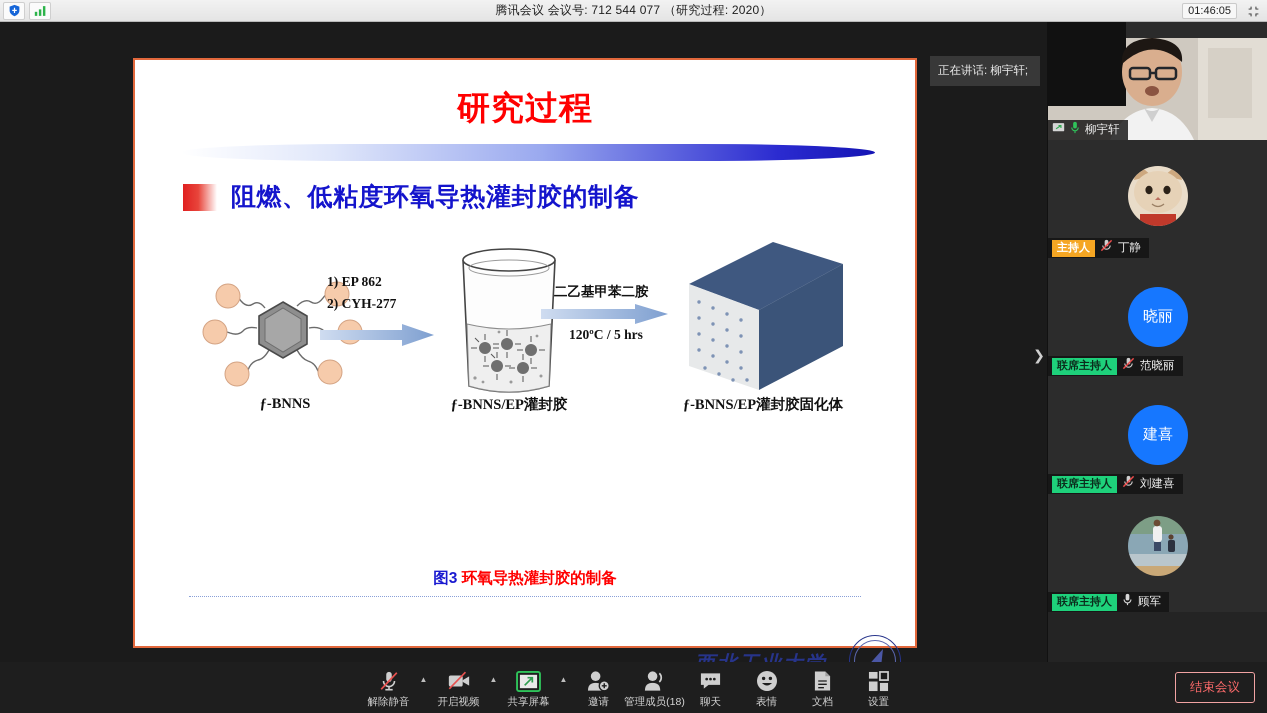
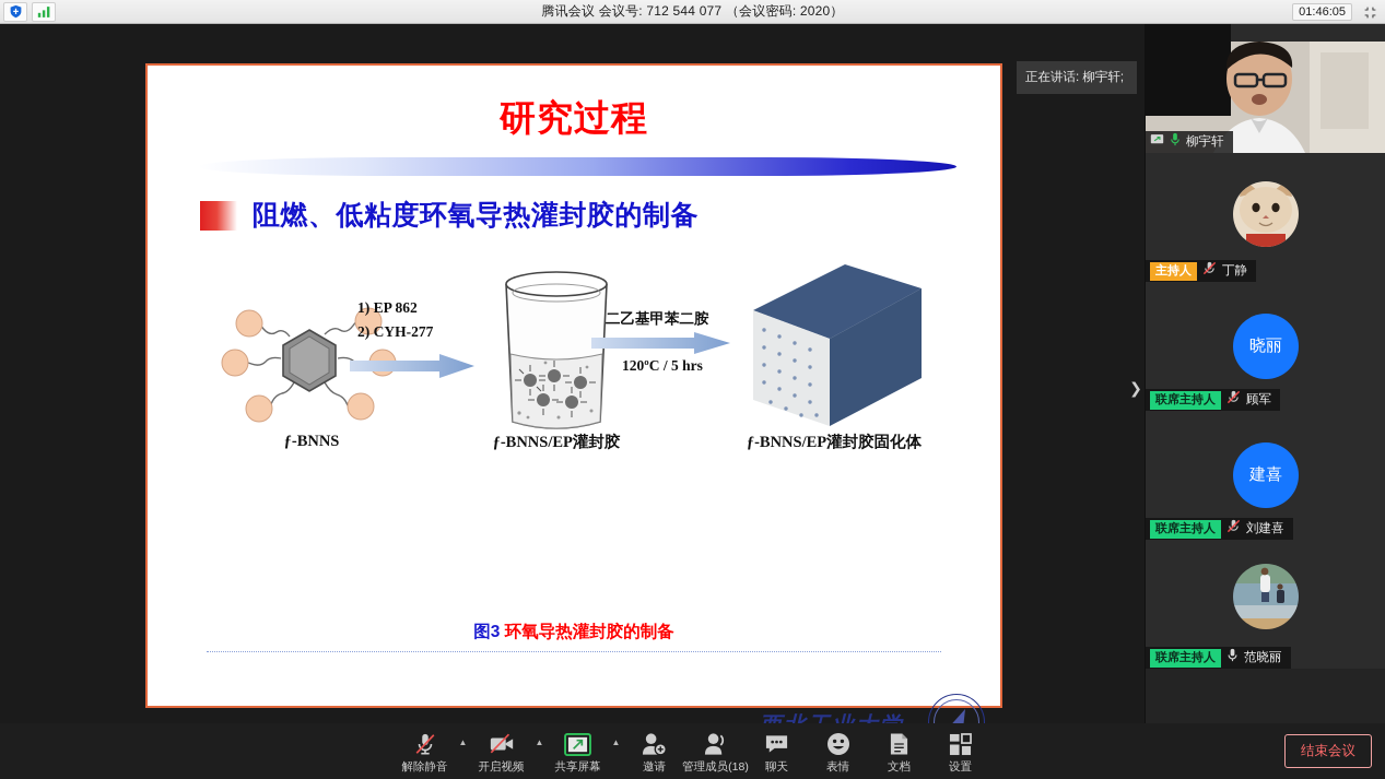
- 腾讯会议 会议号: 712 544 077 （研究过程: 2020）
+ 腾讯会议 会议号: 712 544 077 （会议密码: 2020）
  01:46:05
  研究过程
  阻燃、低粘度环氧导热灌封胶的制备
  ƒ-BNNS
  1) EP 862
  2) CYH-277
  ƒ-BNNS/EP灌封胶
  二乙基甲苯二胺
  120ºC / 5 hrs
  ƒ-BNNS/EP灌封胶固化体
  图3 环氧导热灌封胶的制备
  正在讲话: 柳宇轩;
  ❯
  柳宇轩
  主持人
  丁静
  晓丽
  联席主持人
- 范晓丽
+ 顾军
  建喜
  联席主持人
  刘建喜
  联席主持人
- 顾军
+ 范晓丽
  解除静音
  ▲
  开启视频
  ▲
  共享屏幕
  ▲
  邀请
  管理成员(18)
  聊天
  表情
  文档
  设置
  结束会议
